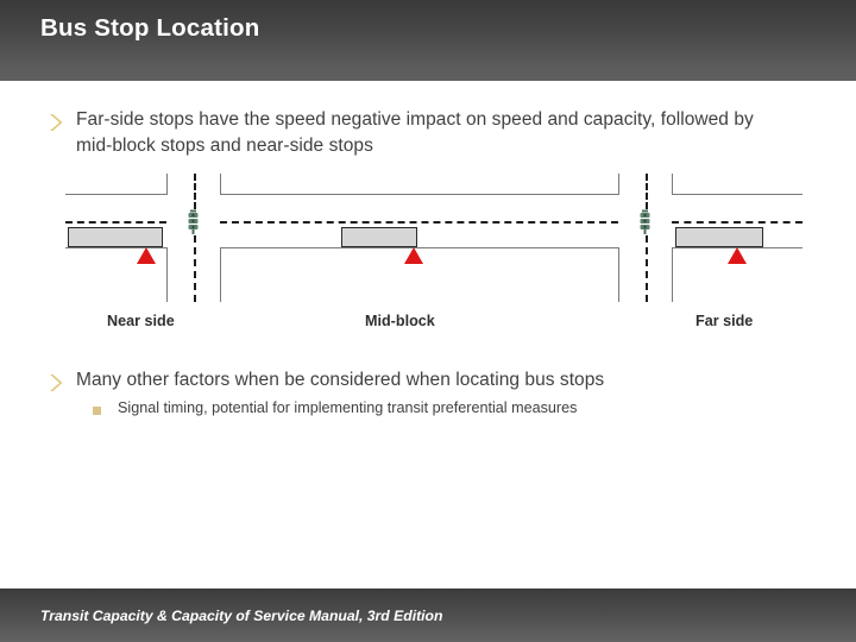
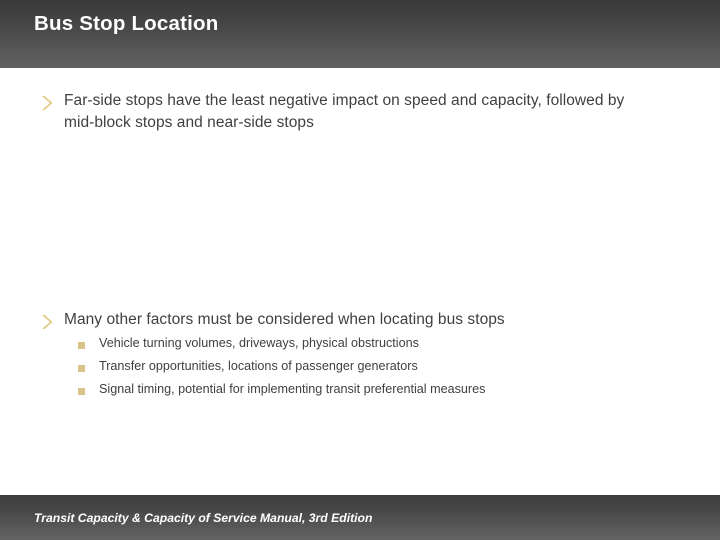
  Bus Stop Location
- Far-side stops have the speed negative impact on speed and capacity, followed by mid-block stops and near-side stops
+ Far-side stops have the least negative impact on speed and capacity, followed by mid-block stops and near-side stops
- Near side
- Mid-block
- Far side
- Many other factors when be considered when locating bus stops
+ Many other factors must be considered when locating bus stops
+ Vehicle turning volumes, driveways, physical obstructions
+ Transfer opportunities, locations of passenger generators
  Signal timing, potential for implementing transit preferential measures
  Transit Capacity & Capacity of Service Manual, 3rd Edition
